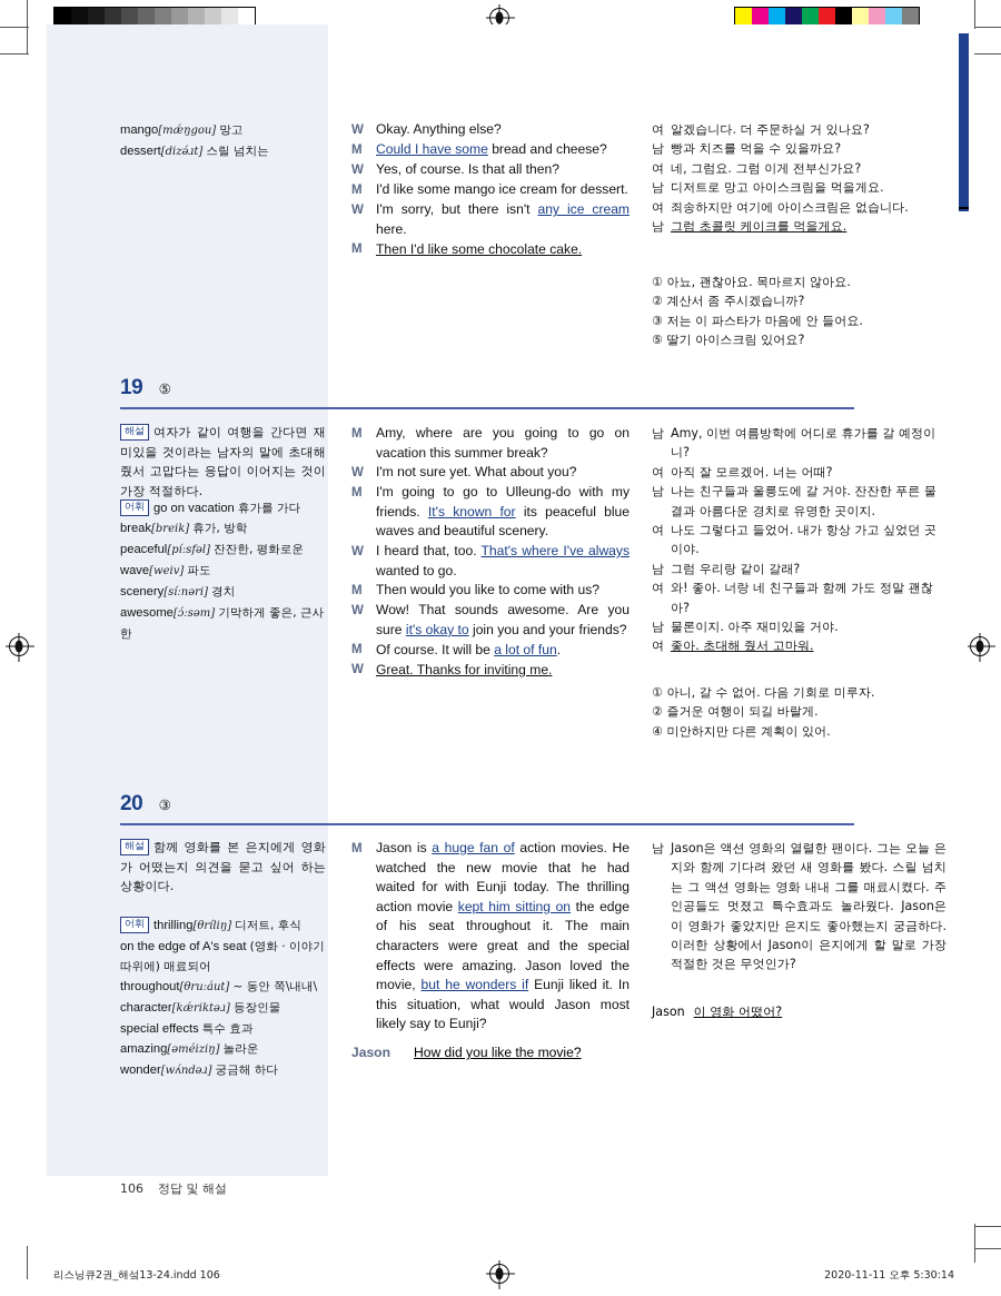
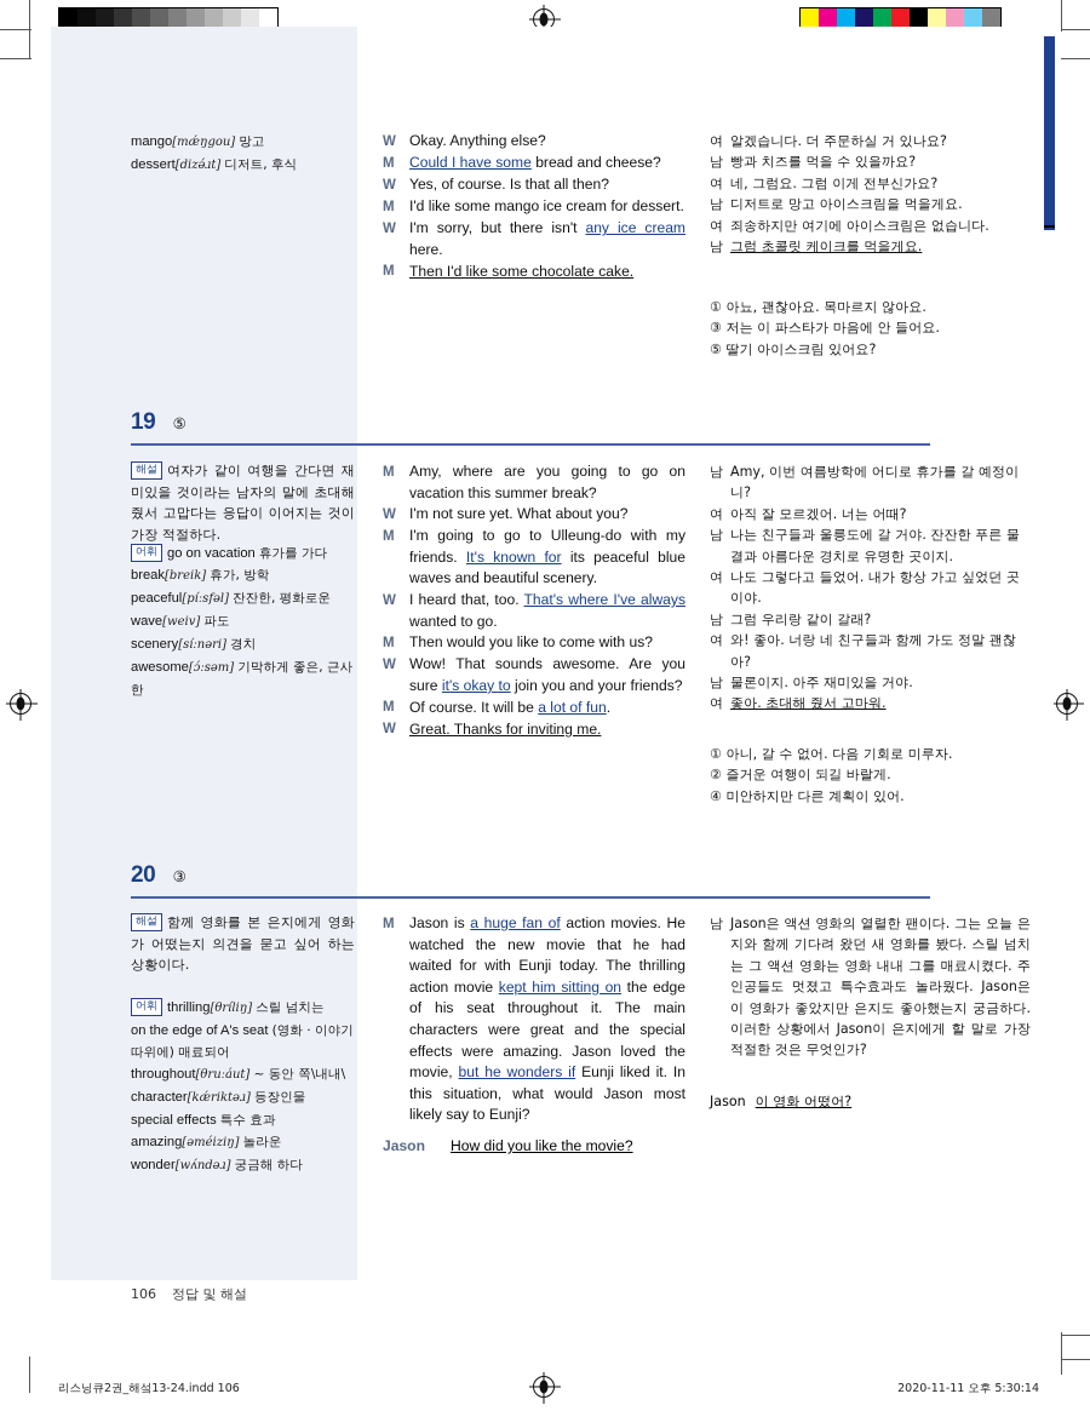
  mango[mǽŋgou] 망고
- dessert[dizə́ɹt] 스릴 넘치는
+ dessert[dizə́ɹt] 디저트, 후식
  W
  Okay. Anything else?
  M
  Could I have some bread and cheese?
  W
  Yes, of course. Is that all then?
  M
  I'd like some mango ice cream for dessert.
  W
  I'm sorry, but there isn't any ice cream here.
  M
  Then I'd like some chocolate cake.
  여
  알겠습니다. 더 주문하실 거 있나요?
  남
  빵과 치즈를 먹을 수 있을까요?
  여
  네, 그럼요. 그럼 이게 전부신가요?
  남
  디저트로 망고 아이스크림을 먹을게요.
  여
  죄송하지만 여기에 아이스크림은 없습니다.
  남
  그럼 초콜릿 케이크를 먹을게요.
  ① 아뇨, 괜찮아요. 목마르지 않아요.
- ② 계산서 좀 주시겠습니까?
  ③ 저는 이 파스타가 마음에 안 들어요.
  ⑤ 딸기 아이스크림 있어요?
  19 ⑤
  해설 여자가 같이 여행을 간다면 재미있을 것이라는 남자의 말에 초대해 줬서 고맙다는 응답이 이어지는 것이 가장 적절하다.
  어휘 go on vacation 휴가를 가다
  break[breik] 휴가, 방학
  peaceful[píːsfəl] 잔잔한, 평화로운
  wave[weiv] 파도
  scenery[síːnəri] 경치
  awesome[ɔ́ːsəm] 기막하게 좋은, 근사한
  M
  Amy, where are you going to go on vacation this summer break?
  W
  I'm not sure yet. What about you?
  M
  I'm going to go to Ulleung-do with my friends. It's known for its peaceful blue waves and beautiful scenery.
  W
  I heard that, too. That's where I've always wanted to go.
  M
  Then would you like to come with us?
  W
  Wow! That sounds awesome. Are you sure it's okay to join you and your friends?
  M
  Of course. It will be a lot of fun.
  W
  Great. Thanks for inviting me.
  남
  Amy, 이번 여름방학에 어디로 휴가를 갈 예정이니?
  여
  아직 잘 모르겠어. 너는 어때?
  남
  나는 친구들과 울릉도에 갈 거야. 잔잔한 푸른 물결과 아름다운 경치로 유명한 곳이지.
  여
  나도 그렇다고 들었어. 내가 항상 가고 싶었던 곳이야.
  남
  그럼 우리랑 같이 갈래?
  여
  와! 좋아. 너랑 네 친구들과 함께 가도 정말 괜찮아?
  남
  물론이지. 아주 재미있을 거야.
  여
  좋아. 초대해 줬서 고마워.
  ① 아니, 갈 수 없어. 다음 기회로 미루자.
  ② 즐거운 여행이 되길 바랄게.
  ④ 미안하지만 다른 계획이 있어.
  20 ③
  해설 함께 영화를 본 은지에게 영화가 어떴는지 의견을 묻고 싶어 하는 상황이다.
- 어휘 thrilling[θríliŋ] 디저트, 후식
+ 어휘 thrilling[θríliŋ] 스릴 넘치는
  on the edge of A's seat (영화 · 이야기 따위에) 매료되어
  throughout[θruːáut] ~ 동안 쪽\내내\
  character[kǽriktəɹ] 등장인물
  special effects 특수 효과
  amazing[əméiziŋ] 놀라운
  wonder[wʌ́ndəɹ] 궁금해 하다
  M
  Jason is a huge fan of action movies. He watched the new movie that he had waited for with Eunji today. The thrilling action movie kept him sitting on the edge of his seat throughout it. The main characters were great and the special effects were amazing. Jason loved the movie, but he wonders if Eunji liked it. In this situation, what would Jason most likely say to Eunji?
  Jason
  How did you like the movie?
  남
  Jason은 액션 영화의 열렬한 팬이다. 그는 오늘 은지와 함께 기다려 왔던 새 영화를 봤다. 스릴 넘치는 그 액션 영화는 영화 내내 그를 매료시켰다. 주인공들도 멋졌고 특수효과도 놀라웠다. Jason은 이 영화가 좋았지만 은지도 좋아했는지 궁금하다. 이러한 상황에서 Jason이 은지에게 할 말로 가장 적절한 것은 무엇인가?
  Jason 이 영화 어떴어?
  106
  정답 및 해설
  리스닝큐2권_해섴13-24.indd 106
  2020-11-11 오후 5:30:14
